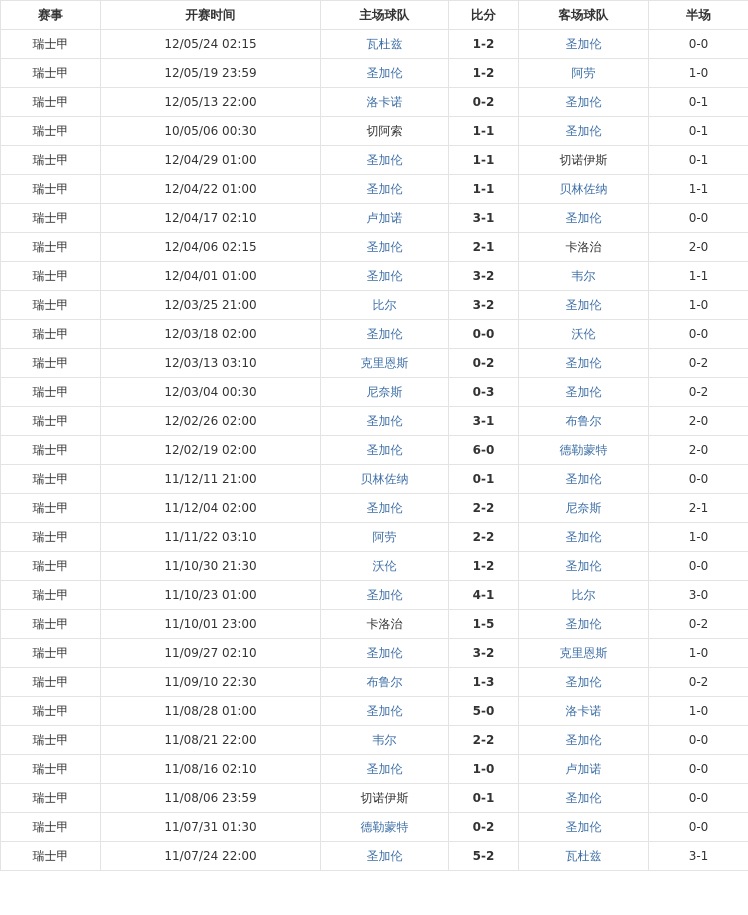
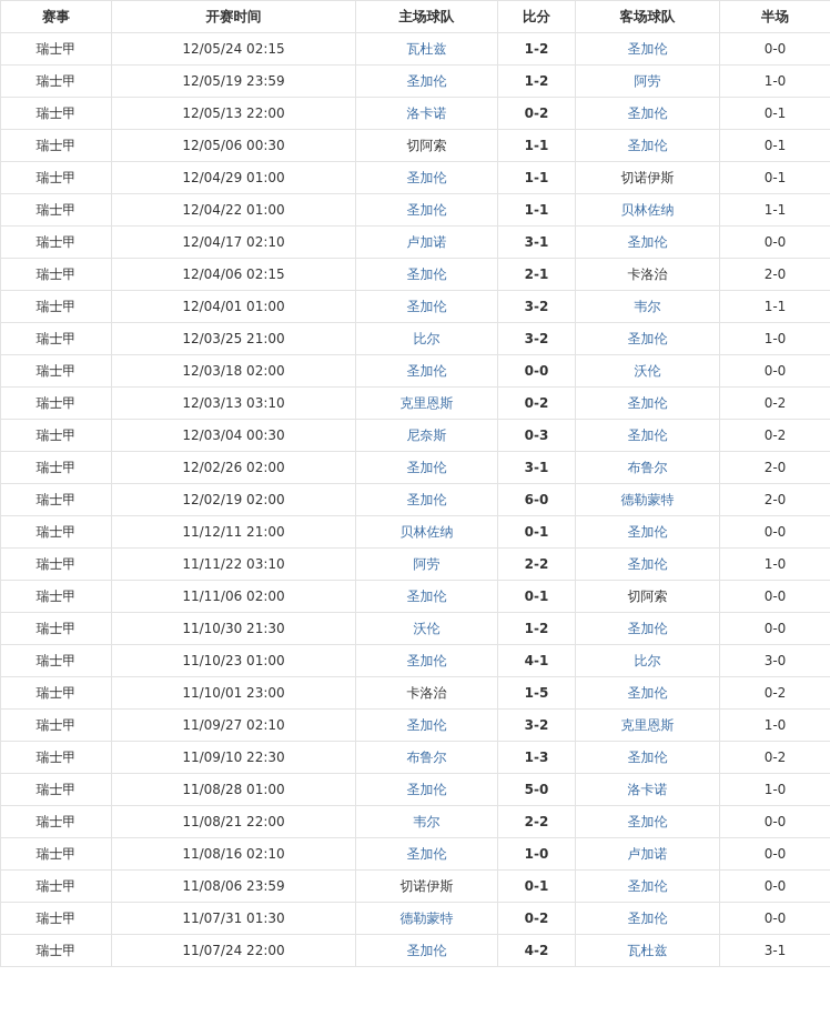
  赛事	开赛时间	主场球队	比分	客场球队	半场
  瑞士甲	12/05/24 02:15	瓦杜兹	1-2	圣加伦	0-0
  瑞士甲	12/05/19 23:59	圣加伦	1-2	阿劳	1-0
  瑞士甲	12/05/13 22:00	洛卡诺	0-2	圣加伦	0-1
- 瑞士甲	10/05/06 00:30	切阿索	1-1	圣加伦	0-1
+ 瑞士甲	12/05/06 00:30	切阿索	1-1	圣加伦	0-1
  瑞士甲	12/04/29 01:00	圣加伦	1-1	切诺伊斯	0-1
  瑞士甲	12/04/22 01:00	圣加伦	1-1	贝林佐纳	1-1
  瑞士甲	12/04/17 02:10	卢加诺	3-1	圣加伦	0-0
  瑞士甲	12/04/06 02:15	圣加伦	2-1	卡洛治	2-0
  瑞士甲	12/04/01 01:00	圣加伦	3-2	韦尔	1-1
  瑞士甲	12/03/25 21:00	比尔	3-2	圣加伦	1-0
  瑞士甲	12/03/18 02:00	圣加伦	0-0	沃伦	0-0
  瑞士甲	12/03/13 03:10	克里恩斯	0-2	圣加伦	0-2
  瑞士甲	12/03/04 00:30	尼奈斯	0-3	圣加伦	0-2
  瑞士甲	12/02/26 02:00	圣加伦	3-1	布鲁尔	2-0
  瑞士甲	12/02/19 02:00	圣加伦	6-0	德勒蒙特	2-0
  瑞士甲	11/12/11 21:00	贝林佐纳	0-1	圣加伦	0-0
- 瑞士甲	11/12/04 02:00	圣加伦	2-2	尼奈斯	2-1
  瑞士甲	11/11/22 03:10	阿劳	2-2	圣加伦	1-0
+ 瑞士甲	11/11/06 02:00	圣加伦	0-1	切阿索	0-0
  瑞士甲	11/10/30 21:30	沃伦	1-2	圣加伦	0-0
  瑞士甲	11/10/23 01:00	圣加伦	4-1	比尔	3-0
  瑞士甲	11/10/01 23:00	卡洛治	1-5	圣加伦	0-2
  瑞士甲	11/09/27 02:10	圣加伦	3-2	克里恩斯	1-0
  瑞士甲	11/09/10 22:30	布鲁尔	1-3	圣加伦	0-2
  瑞士甲	11/08/28 01:00	圣加伦	5-0	洛卡诺	1-0
  瑞士甲	11/08/21 22:00	韦尔	2-2	圣加伦	0-0
  瑞士甲	11/08/16 02:10	圣加伦	1-0	卢加诺	0-0
  瑞士甲	11/08/06 23:59	切诺伊斯	0-1	圣加伦	0-0
  瑞士甲	11/07/31 01:30	德勒蒙特	0-2	圣加伦	0-0
- 瑞士甲	11/07/24 22:00	圣加伦	5-2	瓦杜兹	3-1
+ 瑞士甲	11/07/24 22:00	圣加伦	4-2	瓦杜兹	3-1
